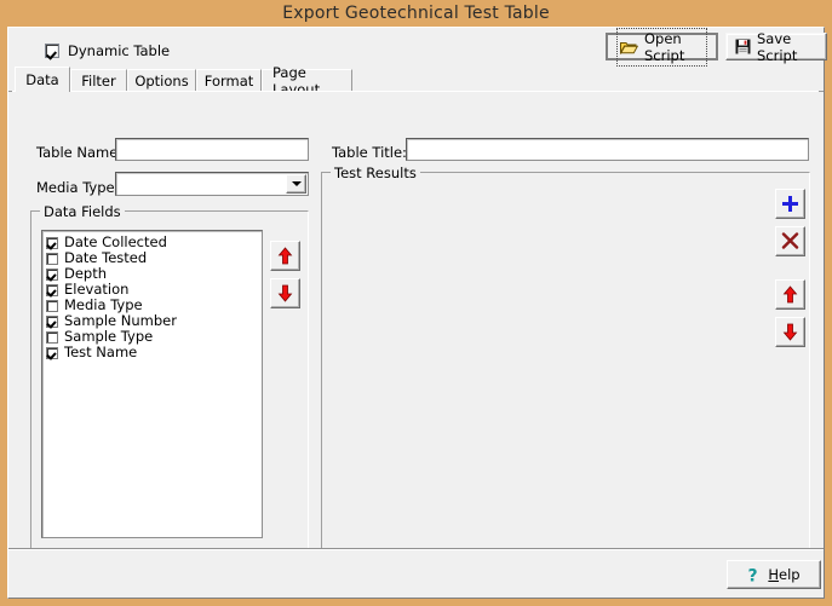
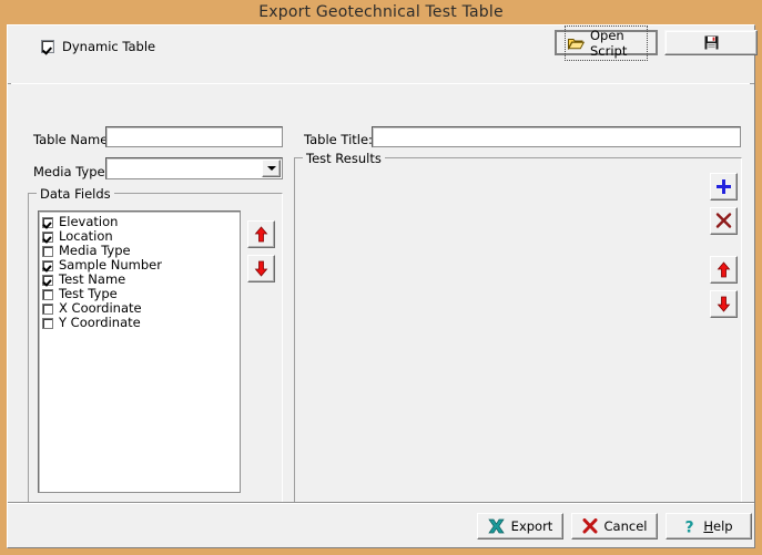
  Export Geotechnical Test Table
  Dynamic Table
  Open Script
- Save Script
- Data
- Filter
- Options
- Format
- Page Layout
  Table Name
  Table Title:
  Media Type
  Data Fields
- Date Collected
- Date Tested
- Depth
  Elevation
+ Location
  Media Type
  Sample Number
- Sample Type
  Test Name
+ Test Type
+ X Coordinate
+ Y Coordinate
  Test Results
+ Export
+ Cancel
  ?
  Help
